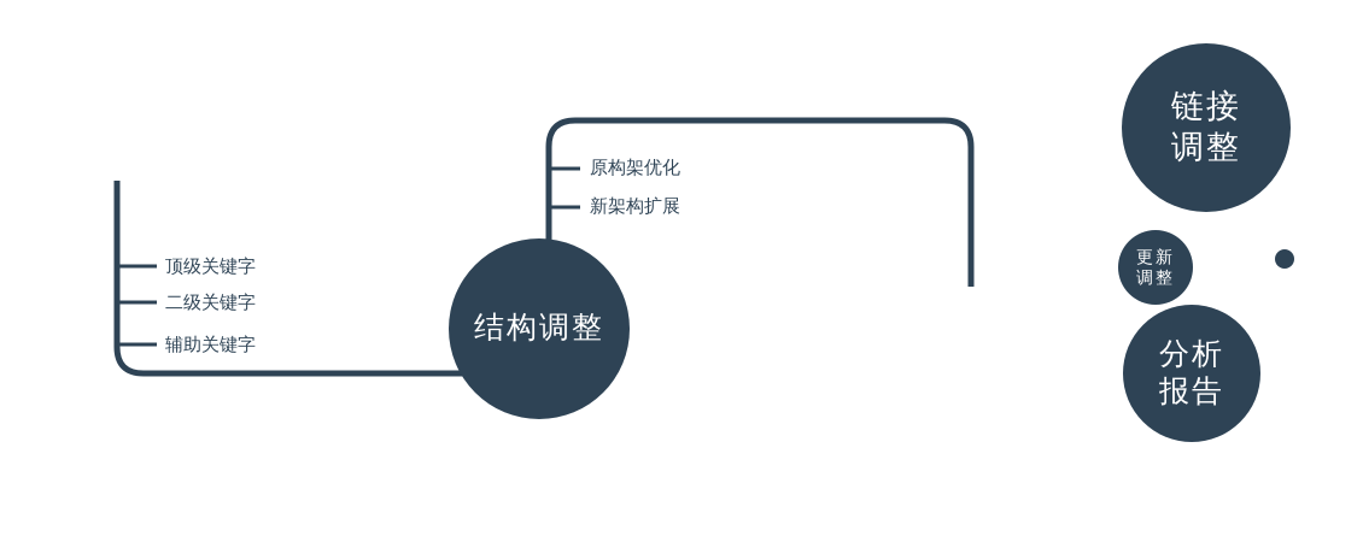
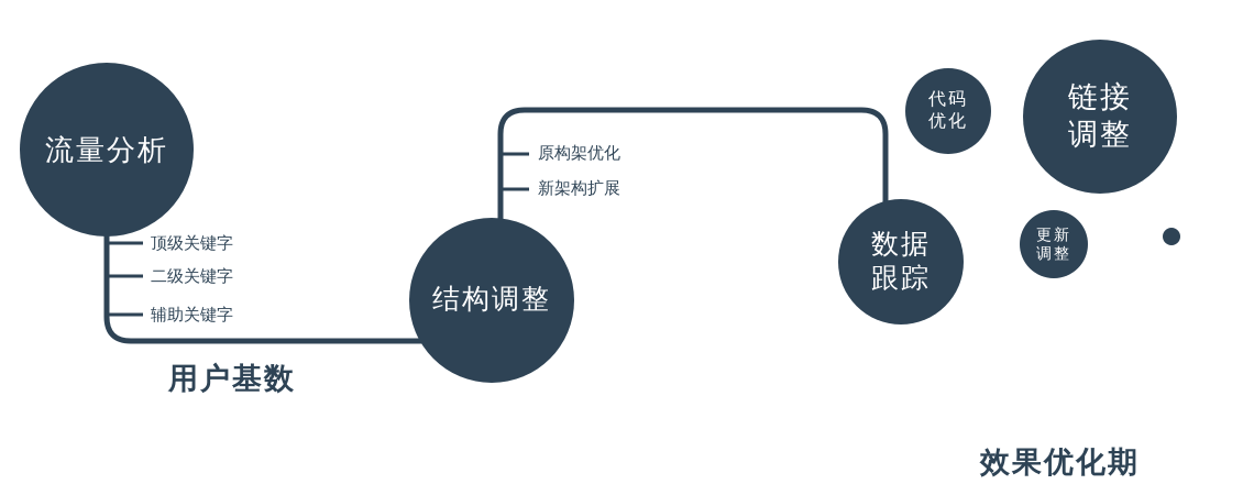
+ 流量分析
  结构调整
+ 数据
+ 跟踪
+ 代码
+ 优化
  链接
  调整
  更新
  调整
- 分析
- 报告
  顶级关键字
  二级关键字
  辅助关键字
  原构架优化
  新架构扩展
+ 用户基数
+ 效果优化期
